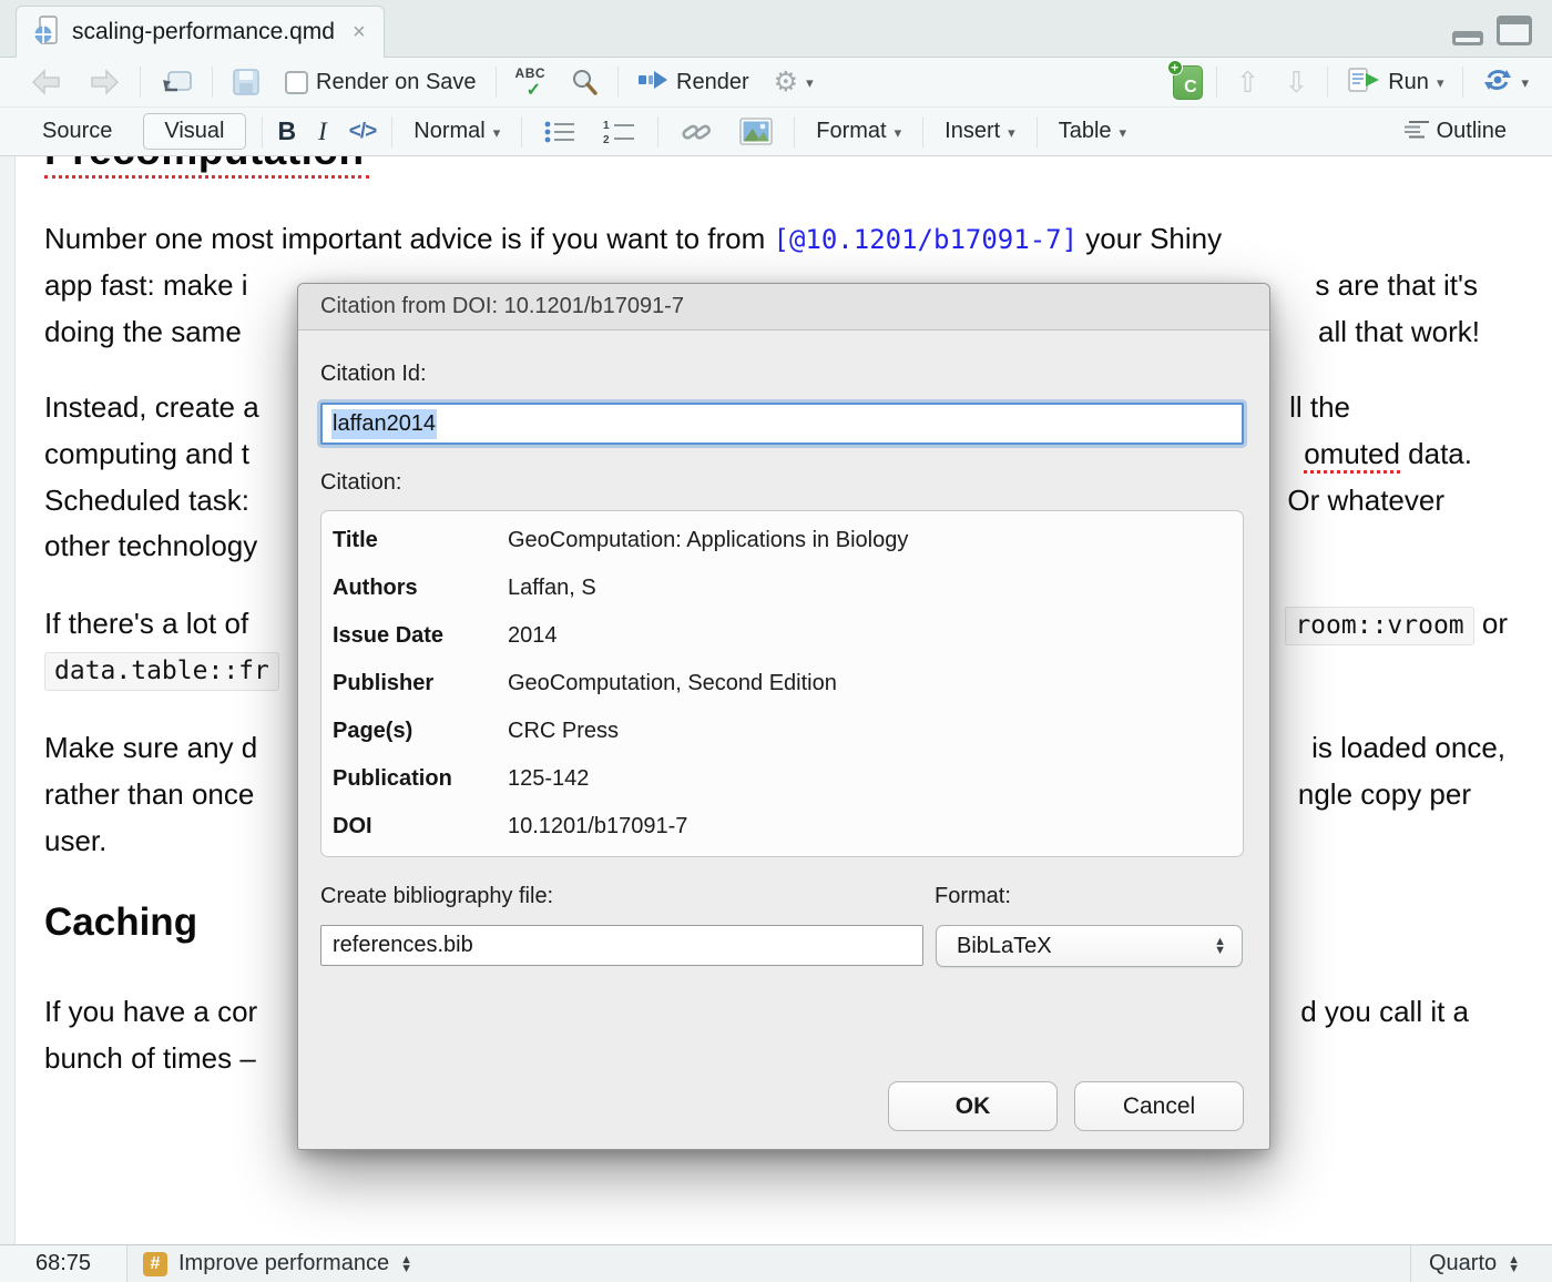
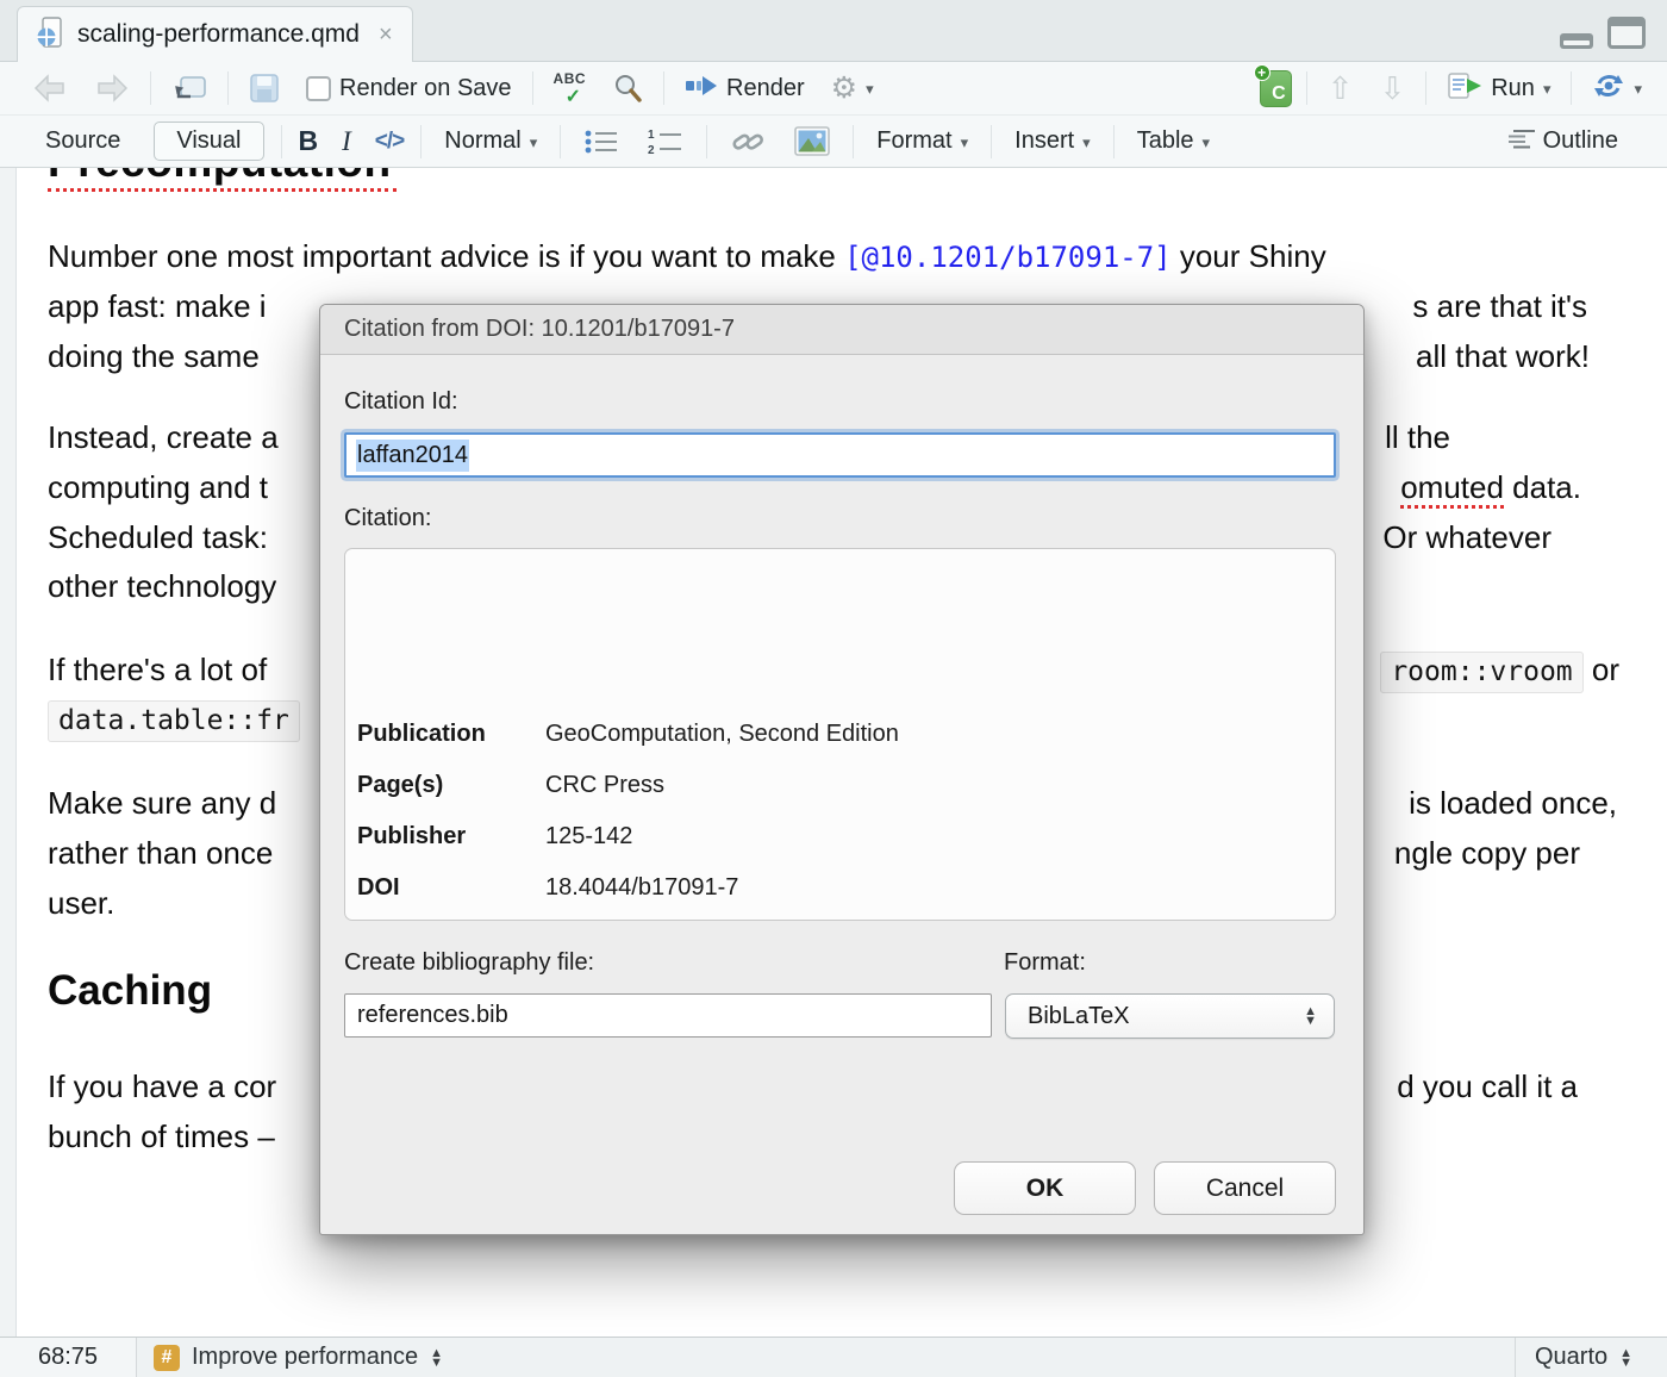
  scaling-performance.qmd
  ×
  Render on Save
  ABC
  ✓
  Render
  ⚙
  ▾
  +
  C
  ⇧
  ⇩
  Run
  ▾
  ▾
  Source
  Visual
  B
  I
  </>
  Normal
  ▾
  1
  2
  Format
  ▾
  Insert
  ▾
  Table
  ▾
  Outline
- Number one most important advice is if you want to from [@10.1201/b17091-7] your Shiny
+ Number one most important advice is if you want to make [@10.1201/b17091-7] your Shiny
  app fast: make i
  s are that it's
  doing the same
  all that work!
  Instead, create a
  ll the
  computing and t
  omuted data.
  Scheduled task:
  Or whatever
  other technology
  If there's a lot of
  room::vroom or
  data.table::fr
  Make sure any d
  is loaded once,
  rather than once
  ngle copy per
  user.
  Caching
  If you have a cor
  d you call it a
  bunch of times –
  Citation from DOI: 10.1201/b17091-7
  Citation Id:
  laffan2014
  Citation:
- Title
- GeoComputation: Applications in Biology
- Authors
- Laffan, S
- Issue Date
- 2014
- Publisher
+ Publication
  GeoComputation, Second Edition
  Page(s)
  CRC Press
- Publication
+ Publisher
  125-142
  DOI
- 10.1201/b17091-7
+ 18.4044/b17091-7
  Create bibliography file:
  references.bib
  Format:
  BibLaTeX
  ▲
  ▼
  OK
  Cancel
  68:75
  #
  Improve performance
  ▲
  ▼
  Quarto
  ▲
  ▼
